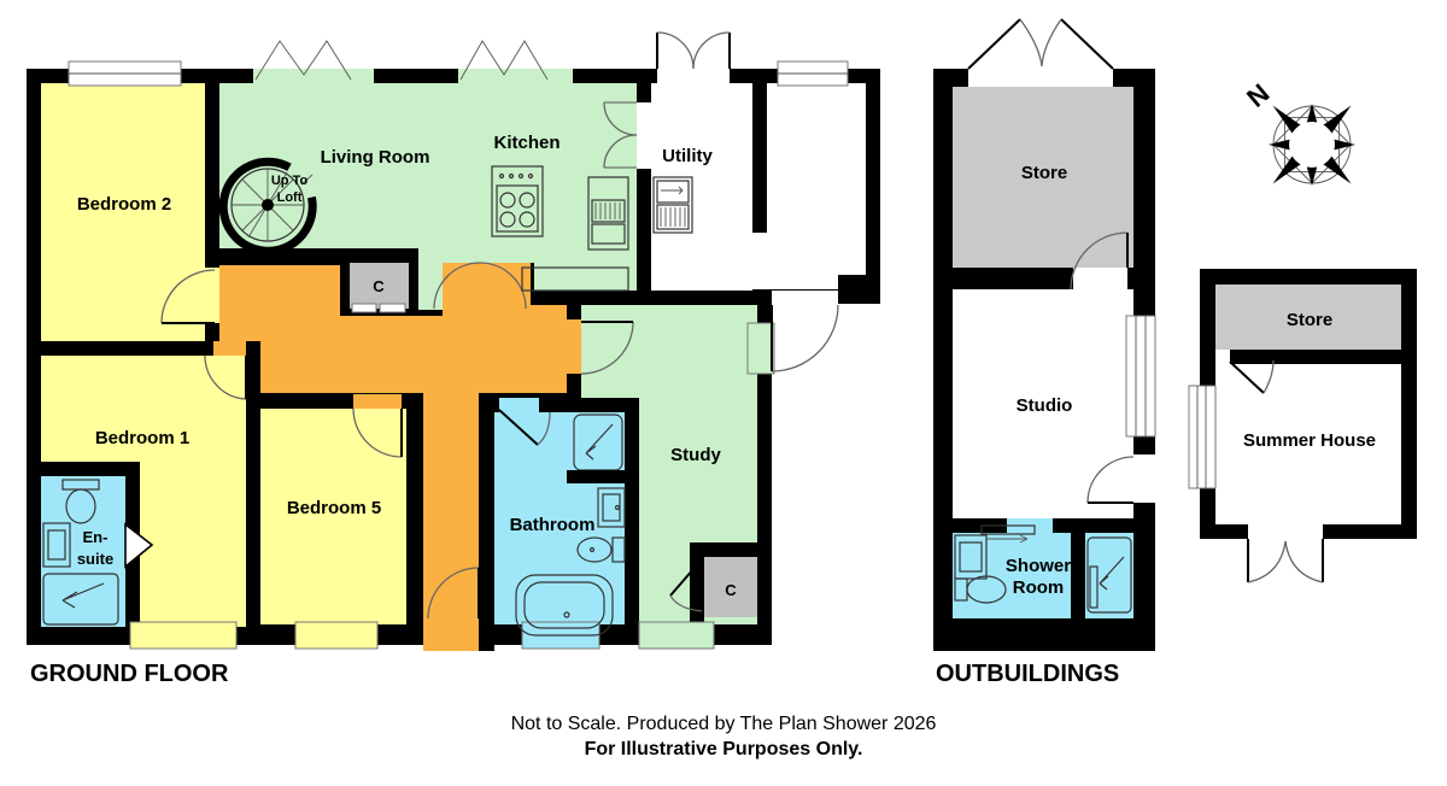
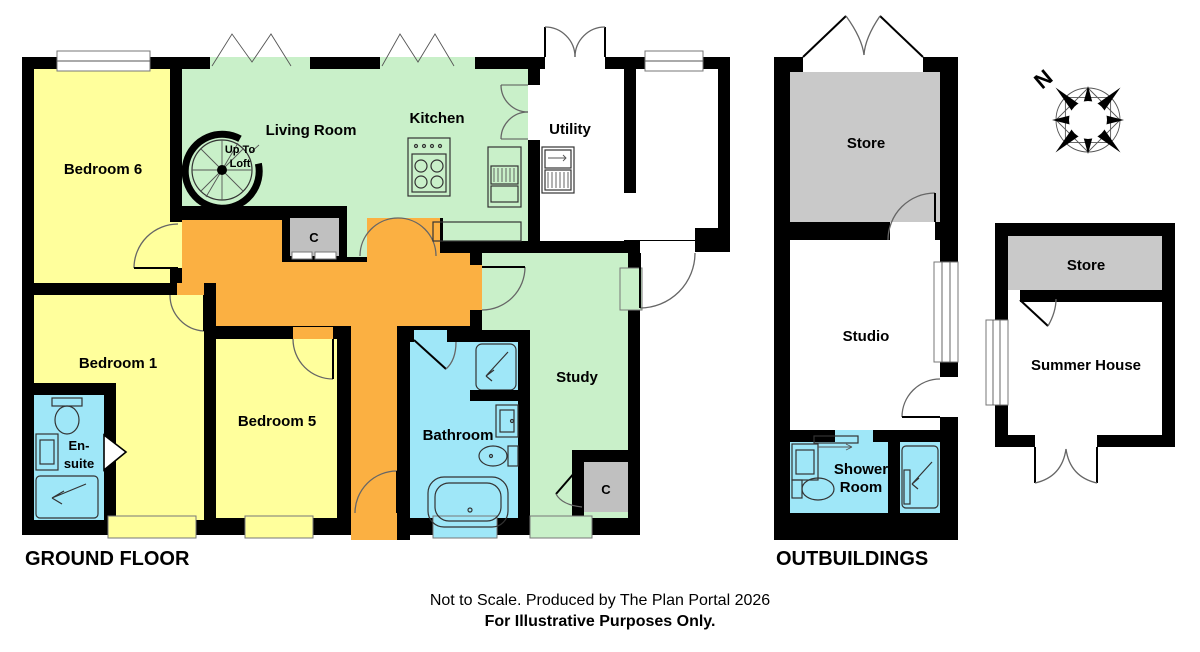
  C
  C
- Bedroom 2
+ Bedroom 6
  Living Room
  Kitchen
  Utility
  Bedroom 1
  Bedroom 5
  Bathroom
  Study
  En-
  suite
  Up To
  Loft
  Store
  Summer House
  GROUND FLOOR
  OUTBUILDINGS
- Not to Scale. Produced by The Plan Shower 2026
+ Not to Scale. Produced by The Plan Portal 2026
  For Illustrative Purposes Only.
  Store
  Studio
  Shower
  Room
